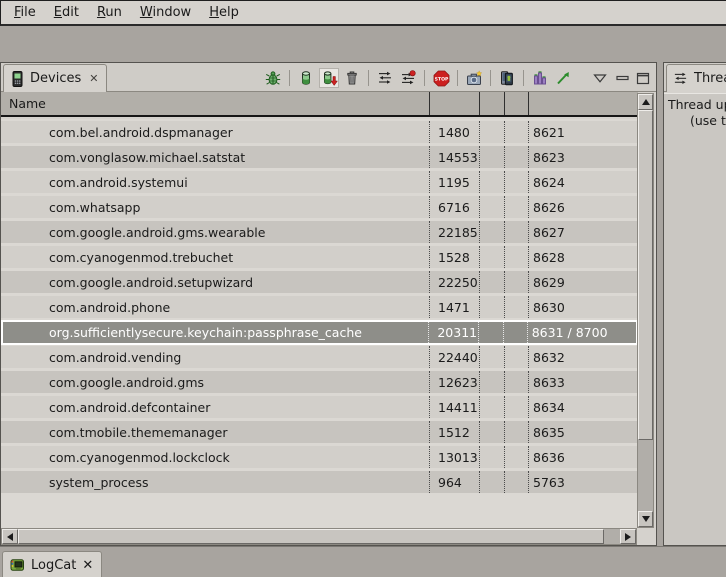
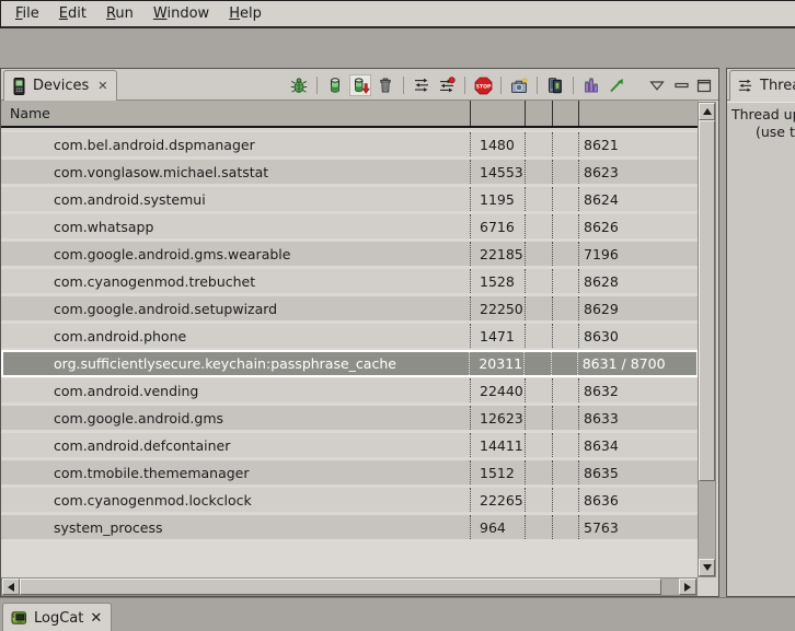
  File
  Edit
  Run
  Window
  Help
  Devices
  ✕
  Name
  com.bel.android.dspmanager
  1480
  8621
  com.vonglasow.michael.satstat
  14553
  8623
  com.android.systemui
  1195
  8624
  com.whatsapp
  6716
  8626
  com.google.android.gms.wearable
  22185
- 8627
+ 7196
  com.cyanogenmod.trebuchet
  1528
  8628
  com.google.android.setupwizard
  22250
  8629
  com.android.phone
  1471
  8630
  org.sufficientlysecure.keychain:passphrase_cache
  20311
  8631 / 8700
  com.android.vending
  22440
  8632
  com.google.android.gms
  12623
  8633
  com.android.defcontainer
  14411
  8634
  com.tmobile.thememanager
  1512
  8635
  com.cyanogenmod.lockclock
- 13013
+ 22265
  8636
  system_process
  964
  5763
  LogCat
  ✕
